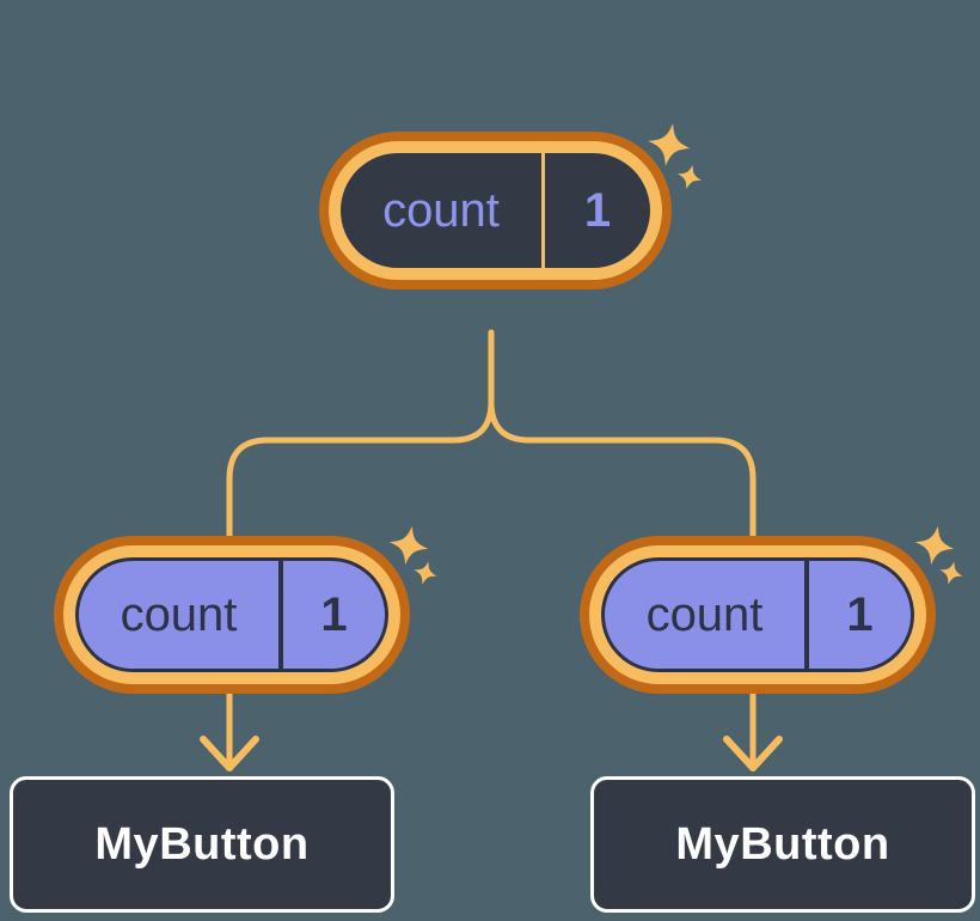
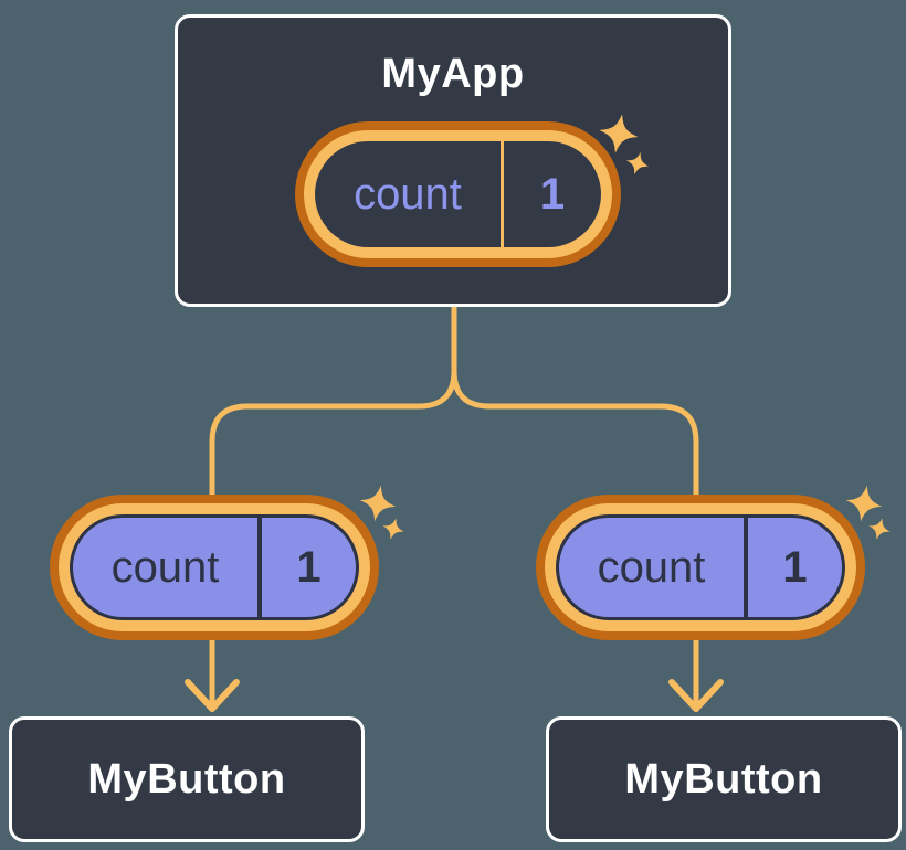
+ MyApp
  count
  1
  count
  1
  count
  1
  MyButton
  MyButton
